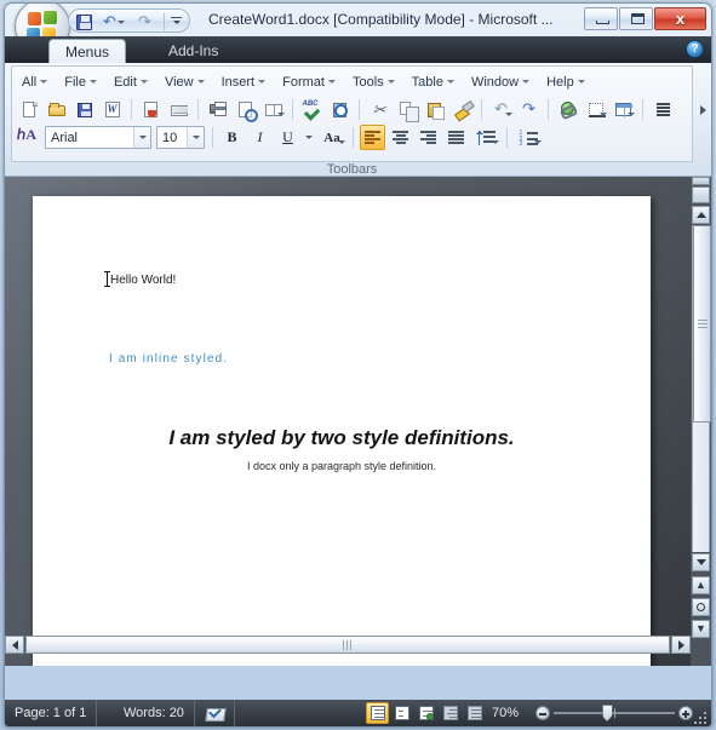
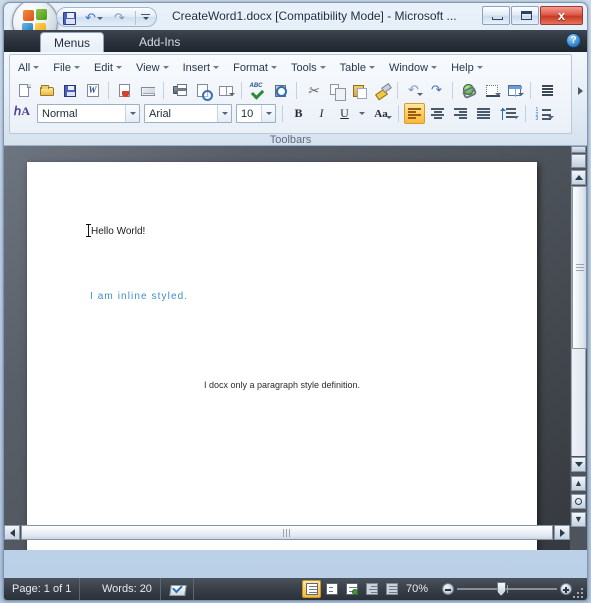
  ↶
  ↷
  CreateWord1.docx [Compatibility Mode] - Microsoft ...
  x
  Menus
  Add-Ins
  ?
  All
  File
  Edit
  View
  Insert
  Format
  Tools
  Table
  Window
  Help
  ✂
  ↶
  ↷
  ℎA
+ Normal
  Arial
  10
  B
  I
  U
  Aa
  Toolbars
  Hello World!
  I am inline styled.
- I am styled by two style definitions.
  I docx only a paragraph style definition.
  ▲
  ▼
  Page: 1 of 1
  Words: 20
  70%
